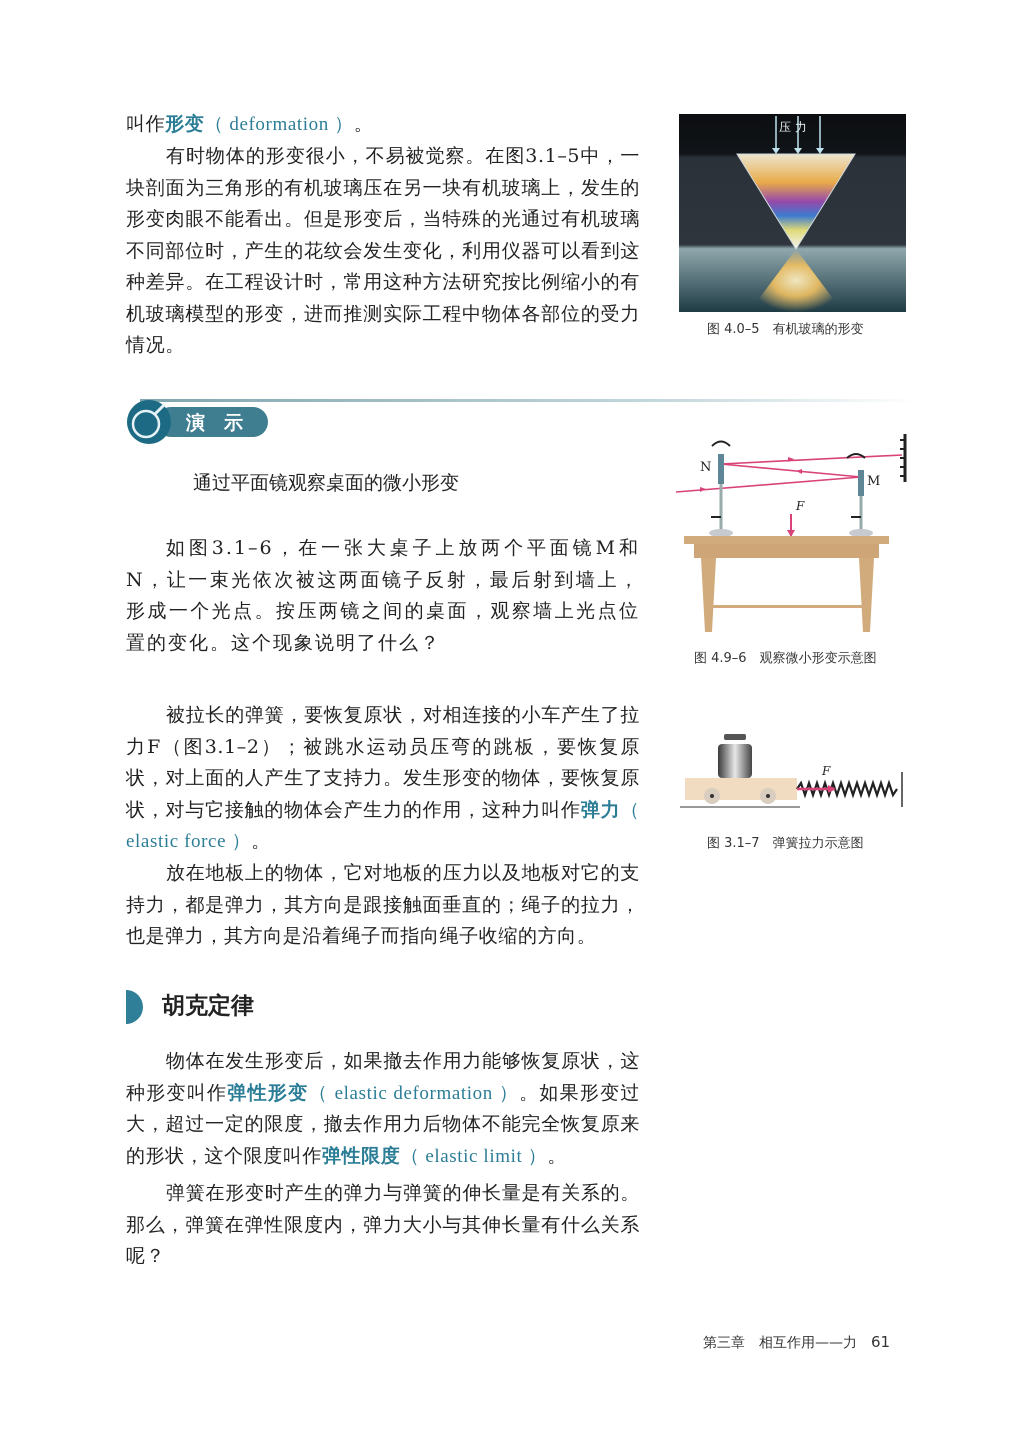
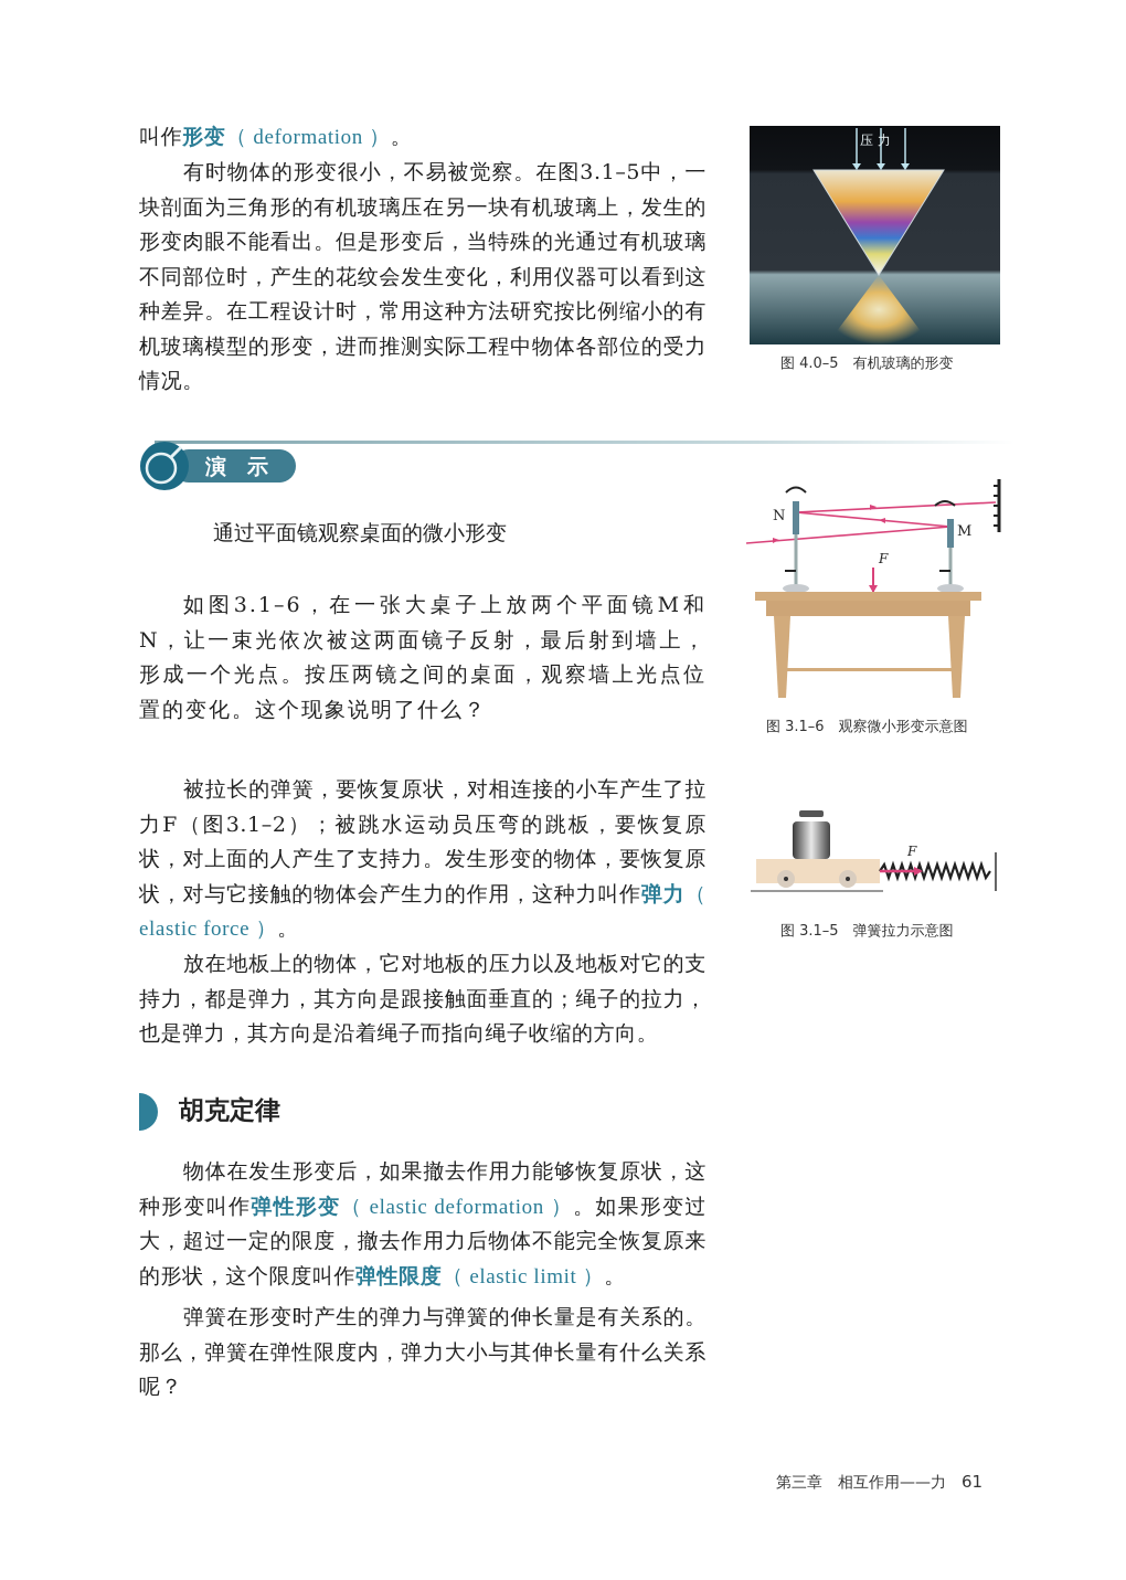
  叫作形变（ deformation ）。
  有时物体的形变很小，不易被觉察。在图3.1–5中，一块剖面为三角形的有机玻璃压在另一块有机玻璃上，发生的形变肉眼不能看出。但是形变后，当特殊的光通过有机玻璃不同部位时，产生的花纹会发生变化，利用仪器可以看到这种差异。在工程设计时，常用这种方法研究按比例缩小的有机玻璃模型的形变，进而推测实际工程中物体各部位的受力情况。
  压 力
  图 4.0–5 有机玻璃的形变
  演 示
  通过平面镜观察桌面的微小形变
  如图3.1–6，在一张大桌子上放两个平面镜M和N，让一束光依次被这两面镜子反射，最后射到墙上，形成一个光点。按压两镜之间的桌面，观察墙上光点位置的变化。这个现象说明了什么？
  N
  M
  F
- 图 4.9–6 观察微小形变示意图
+ 图 3.1–6 观察微小形变示意图
  被拉长的弹簧，要恢复原状，对相连接的小车产生了拉力F（图3.1–2）；被跳水运动员压弯的跳板，要恢复原状，对上面的人产生了支持力。发生形变的物体，要恢复原状，对与它接触的物体会产生力的作用，这种力叫作弹力（ elastic force ）。
  放在地板上的物体，它对地板的压力以及地板对它的支持力，都是弹力，其方向是跟接触面垂直的；绳子的拉力，也是弹力，其方向是沿着绳子而指向绳子收缩的方向。
  F
- 图 3.1–7 弹簧拉力示意图
+ 图 3.1–5 弹簧拉力示意图
  胡克定律
  物体在发生形变后，如果撤去作用力能够恢复原状，这种形变叫作弹性形变（ elastic deformation ）。如果形变过大，超过一定的限度，撤去作用力后物体不能完全恢复原来的形状，这个限度叫作弹性限度（ elastic limit ）。
  弹簧在形变时产生的弹力与弹簧的伸长量是有关系的。那么，弹簧在弹性限度内，弹力大小与其伸长量有什么关系呢？
  第三章 相互作用——力 61
